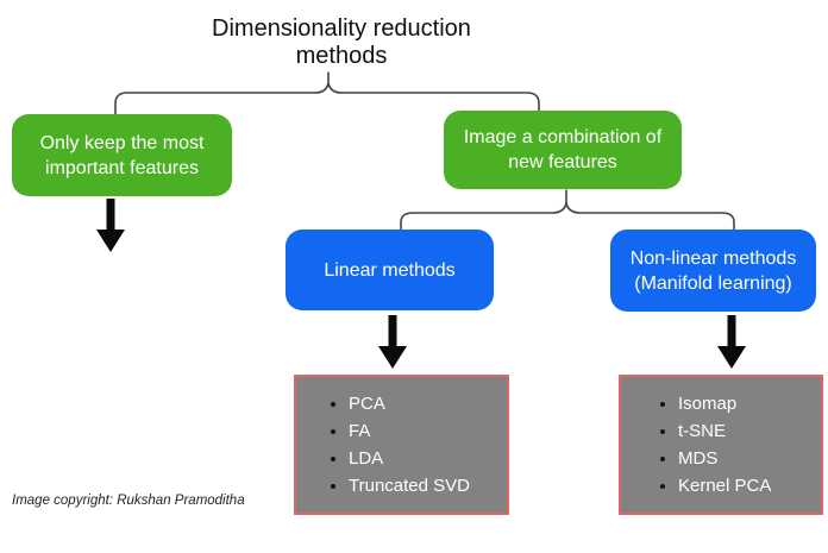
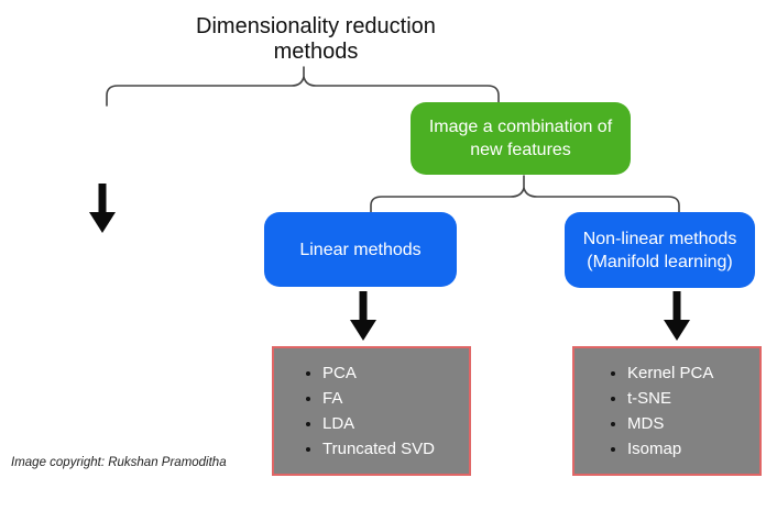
  Dimensionality reduction methods
- Only keep the most important features
  Image a combination of new features
  Linear methods
  Non-linear methods (Manifold learning)
  PCA
  FA
  LDA
  Truncated SVD
- Isomap
+ Kernel PCA
  t-SNE
  MDS
- Kernel PCA
+ Isomap
  Image copyright: Rukshan Pramoditha
